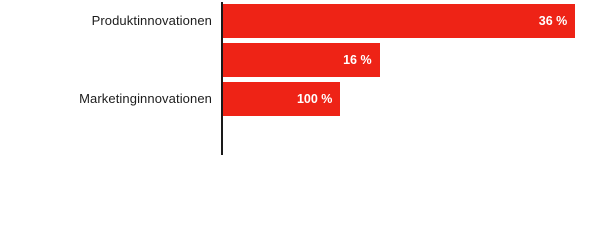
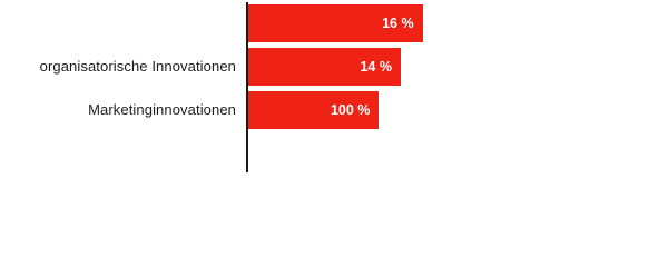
- Produktinnovationen
- 36 %
  16 %
+ organisatorische Innovationen
+ 14 %
  Marketinginnovationen
  100 %
